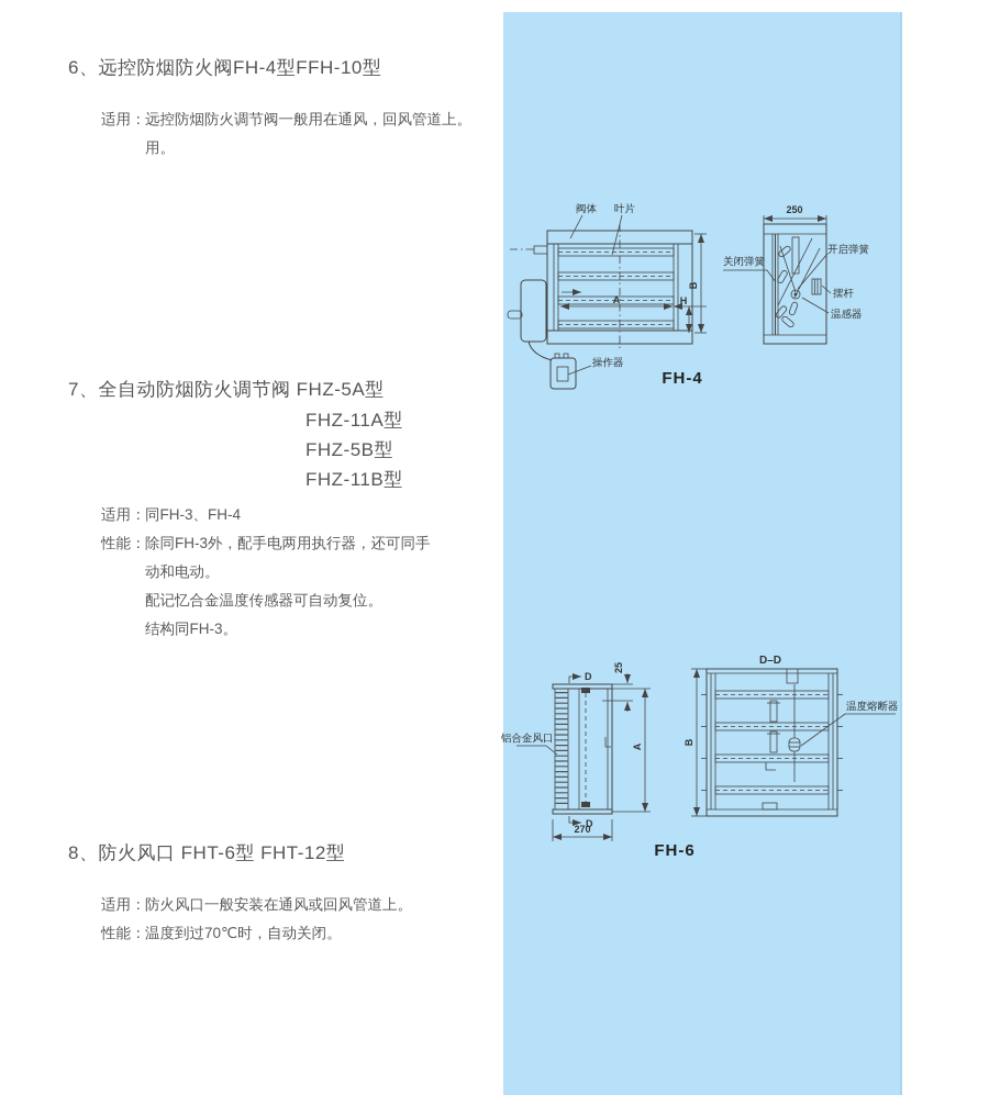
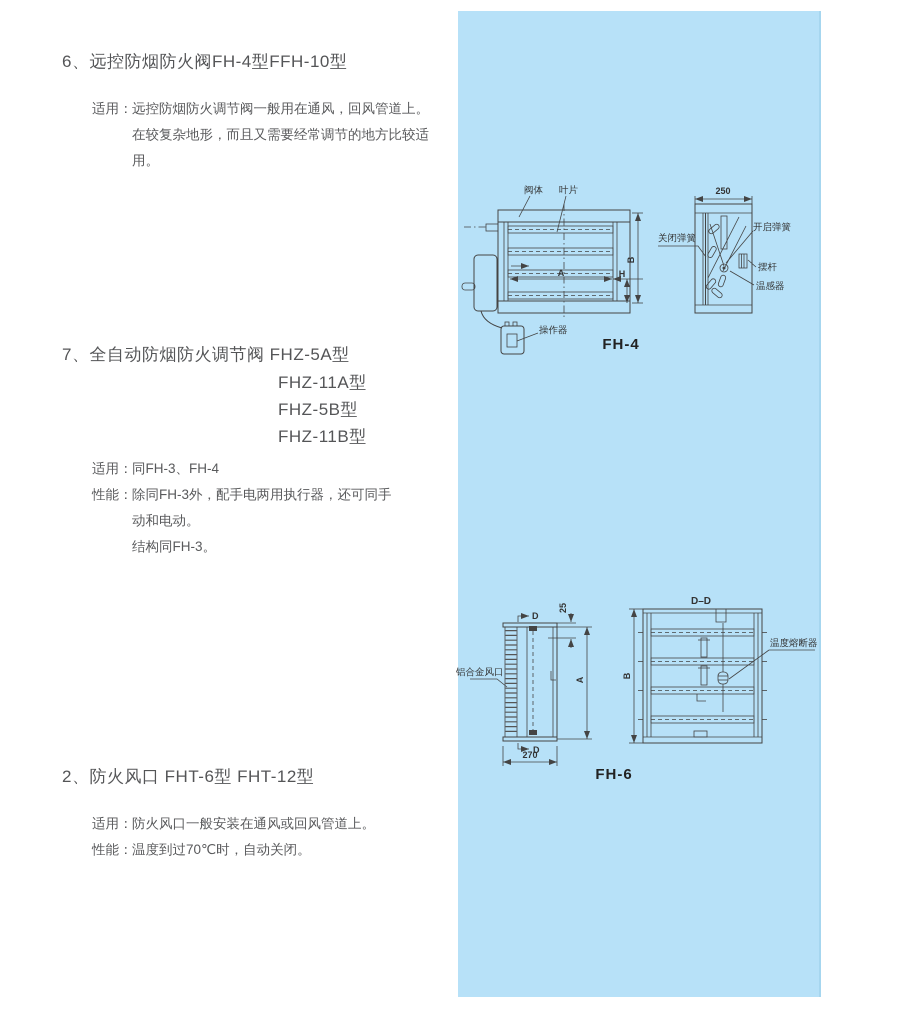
  6、远控防烟防火阀FH-4型FFH-10型
  适用：
  远控防烟防火调节阀一般用在通风，回风管道上。
+ 在较复杂地形，而且又需要经常调节的地方比较适
  用。
  7、全自动防烟防火调节阀 FHZ-5A型
  FHZ-11A型
  FHZ-5B型
  FHZ-11B型
  适用：
  同FH-3、FH-4
  性能：
  除同FH-3外，配手电两用执行器，还可同手
  动和电动。
- 配记忆合金温度传感器可自动复位。
  结构同FH-3。
- 8、防火风口 FHT-6型 FHT-12型
+ 2、防火风口 FHT-6型 FHT-12型
  适用：
  防火风口一般安装在通风或回风管道上。
  性能：
  温度到过70℃时，自动关闭。
  A
  H
  阀体
  叶片
  操作器
  FH-4
  250
  关闭弹簧
  开启弹簧
  摆杆
  温感器
  D
  D
  270
  铝合金风口
  D–D
  温度熔断器
  FH-6
